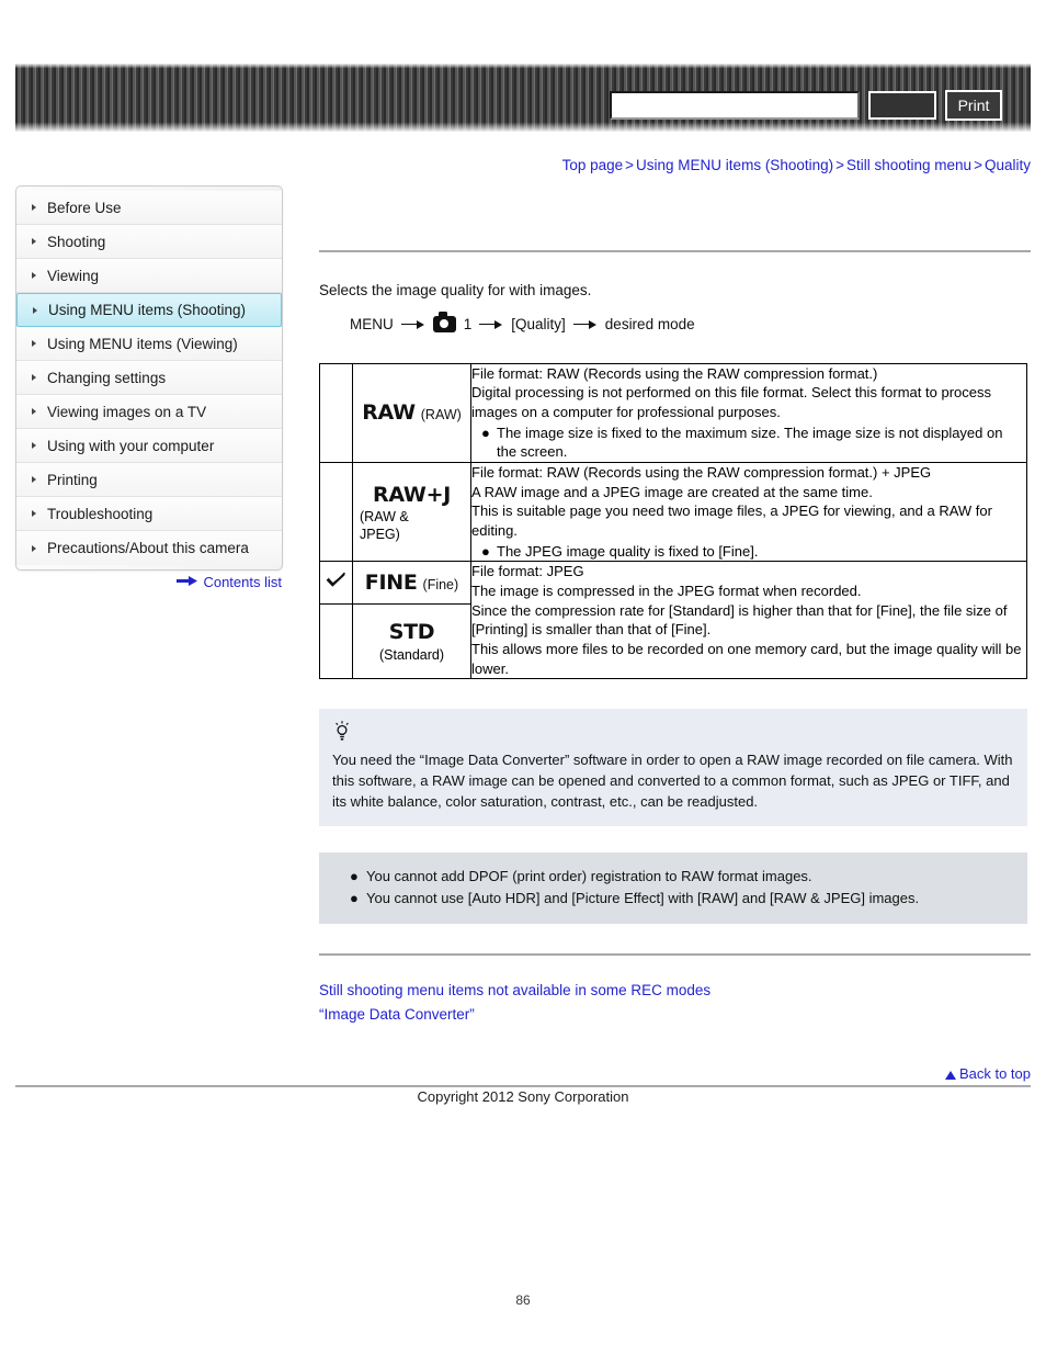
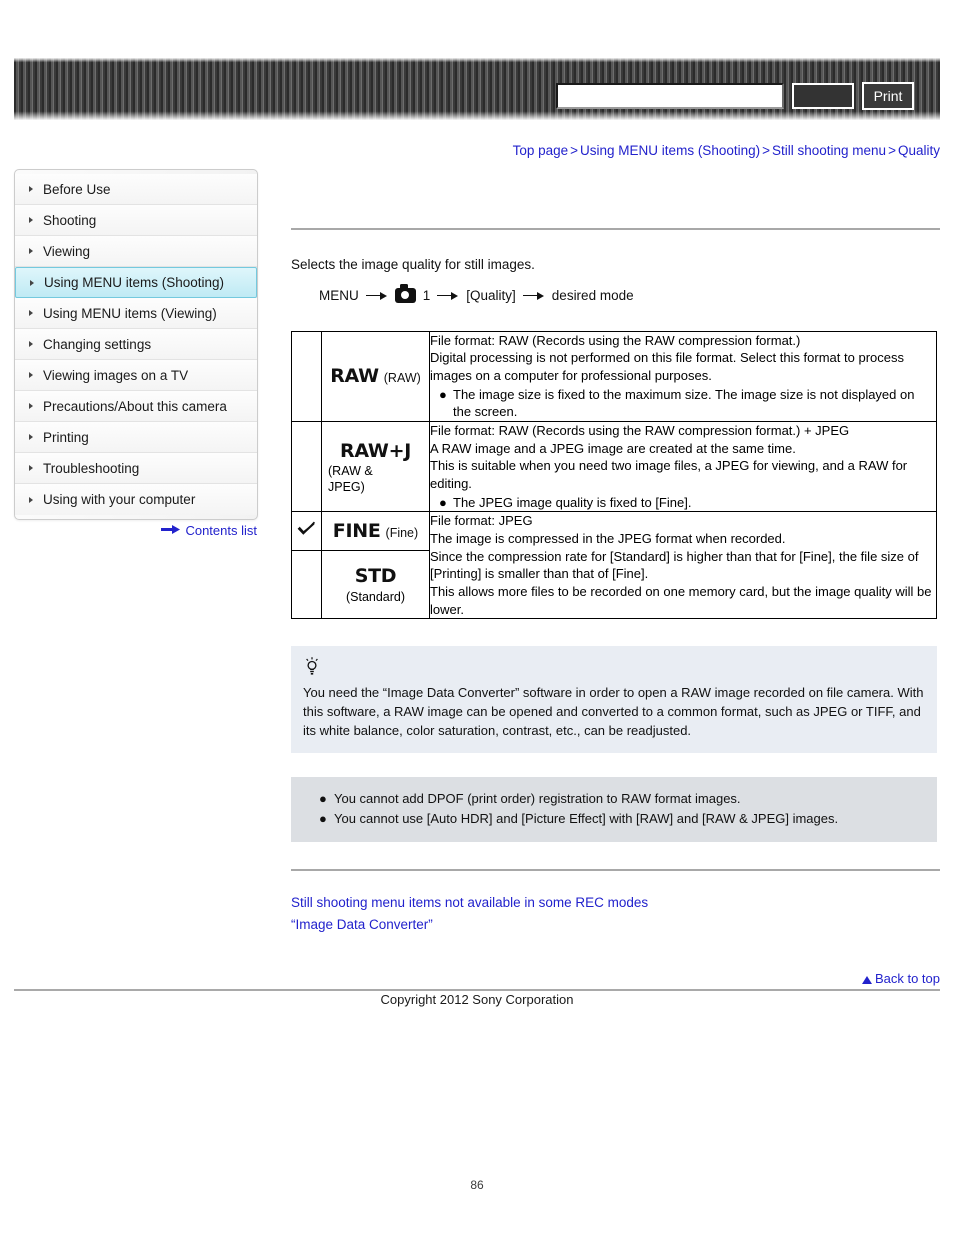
  Print
  Top page > Using MENU items (Shooting) > Still shooting menu > Quality
  Before Use
  Shooting
  Viewing
  Using MENU items (Shooting)
  Using MENU items (Viewing)
  Changing settings
  Viewing images on a TV
- Using with your computer
+ Precautions/About this camera
  Printing
  Troubleshooting
- Precautions/About this camera
+ Using with your computer
  Contents list
- Selects the image quality for with images.
+ Selects the image quality for still images.
  MENU
  1
  [Quality]
  desired mode
  	RAW (RAW)	File format: RAW (Records using the RAW compression format.) Digital processing is not performed on this file format. Select this format to process images on a computer for professional purposes. ● The image size is fixed to the maximum size. The image size is not displayed on the screen.
- 	RAW+J (RAW & JPEG)	File format: RAW (Records using the RAW compression format.) + JPEG A RAW image and a JPEG image are created at the same time. This is suitable page you need two image files, a JPEG for viewing, and a RAW for editing. ● The JPEG image quality is fixed to [Fine].
+ 	RAW+J (RAW & JPEG)	File format: RAW (Records using the RAW compression format.) + JPEG A RAW image and a JPEG image are created at the same time. This is suitable when you need two image files, a JPEG for viewing, and a RAW for editing. ● The JPEG image quality is fixed to [Fine].
  	FINE (Fine)	File format: JPEG The image is compressed in the JPEG format when recorded. Since the compression rate for [Standard] is higher than that for [Fine], the file size of [Printing] is smaller than that of [Fine]. This allows more files to be recorded on one memory card, but the image quality will be lower.
  	STD (Standard)
  You need the “Image Data Converter” software in order to open a RAW image recorded on file camera. With this software, a RAW image can be opened and converted to a common format, such as JPEG or TIFF, and its white balance, color saturation, contrast, etc., can be readjusted.
  ●
  You cannot add DPOF (print order) registration to RAW format images.
  ●
  You cannot use [Auto HDR] and [Picture Effect] with [RAW] and [RAW & JPEG] images.
  Still shooting menu items not available in some REC modes
  “Image Data Converter”
  Back to top
  Copyright 2012 Sony Corporation
  86
